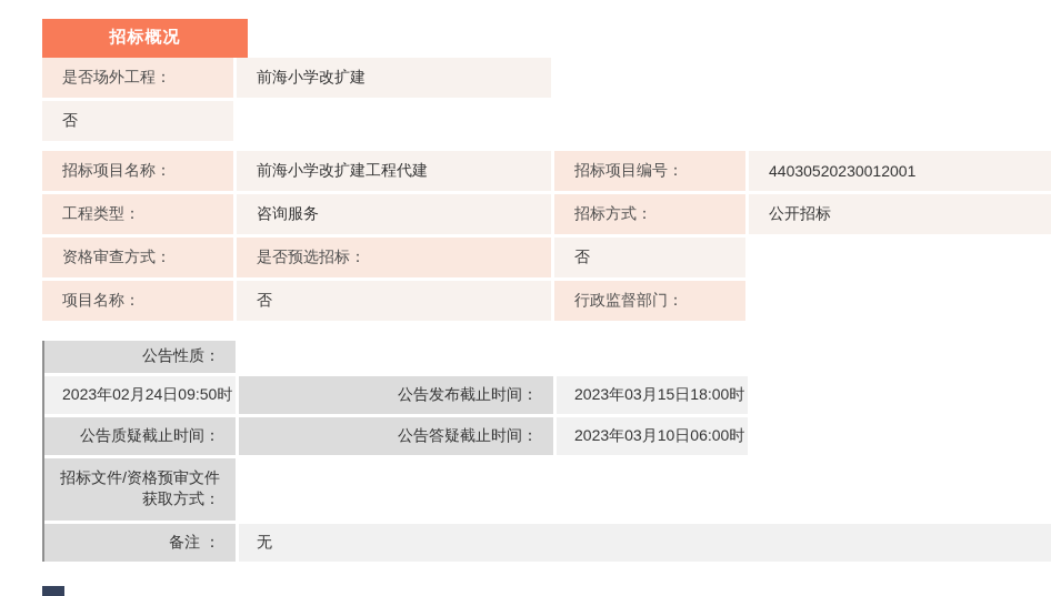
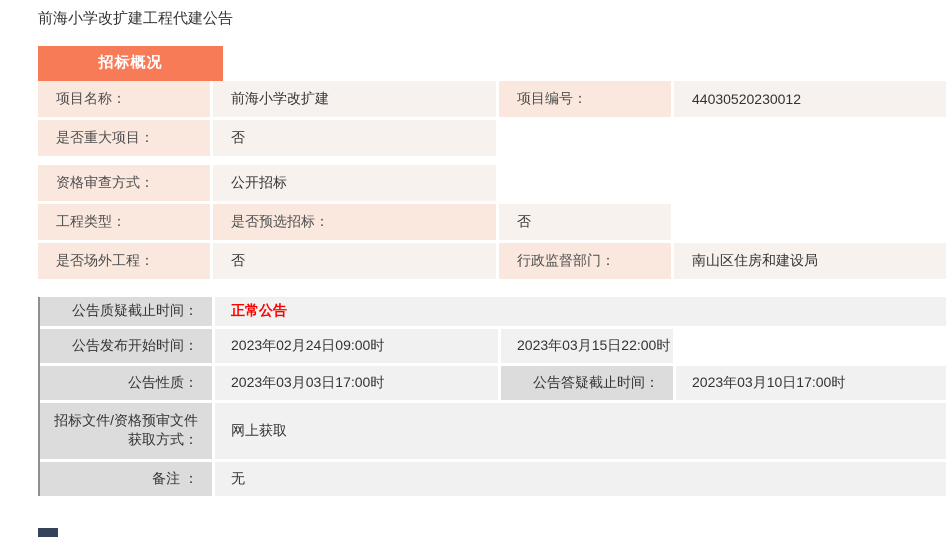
+ 前海小学改扩建工程代建公告
  招标概况
- 是否场外工程：
+ 项目名称：
  前海小学改扩建
+ 项目编号：
+ 44030520230012
+ 是否重大项目：
  否
- 招标项目名称：
- 前海小学改扩建工程代建
- 招标项目编号：
- 44030520230012001
- 工程类型：
+ 资格审查方式：
- 咨询服务
- 招标方式：
  公开招标
- 资格审查方式：
+ 工程类型：
  是否预选招标：
  否
- 项目名称：
+ 是否场外工程：
  否
  行政监督部门：
+ 南山区住房和建设局
- 公告性质：
+ 公告质疑截止时间：
+ 正常公告
+ 公告发布开始时间：
- 2023年02月24日09:50时
+ 2023年02月24日09:00时
- 公告发布截止时间：
- 2023年03月15日18:00时
+ 2023年03月15日22:00时
- 公告质疑截止时间：
+ 公告性质：
+ 2023年03月03日17:00时
  公告答疑截止时间：
- 2023年03月10日06:00时
+ 2023年03月10日17:00时
  招标文件/资格预审文件获取方式：
+ 网上获取
  备注 ：
  无
